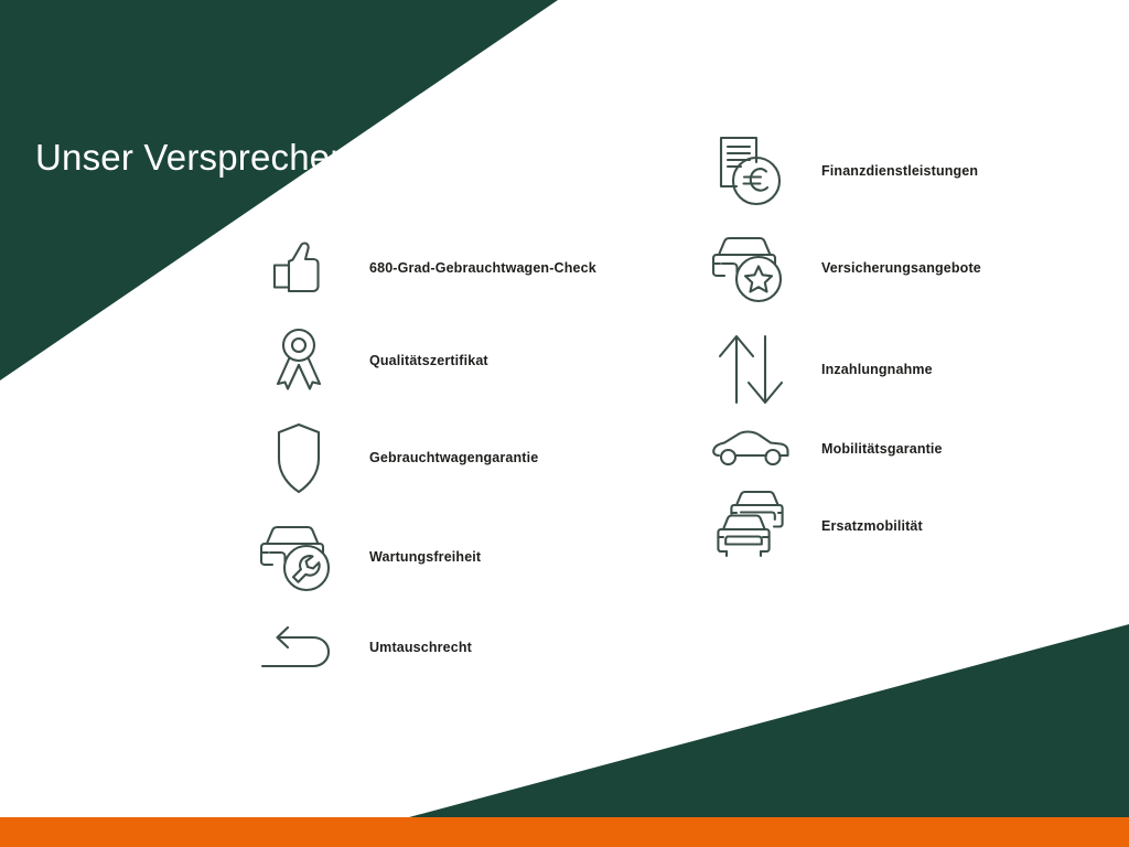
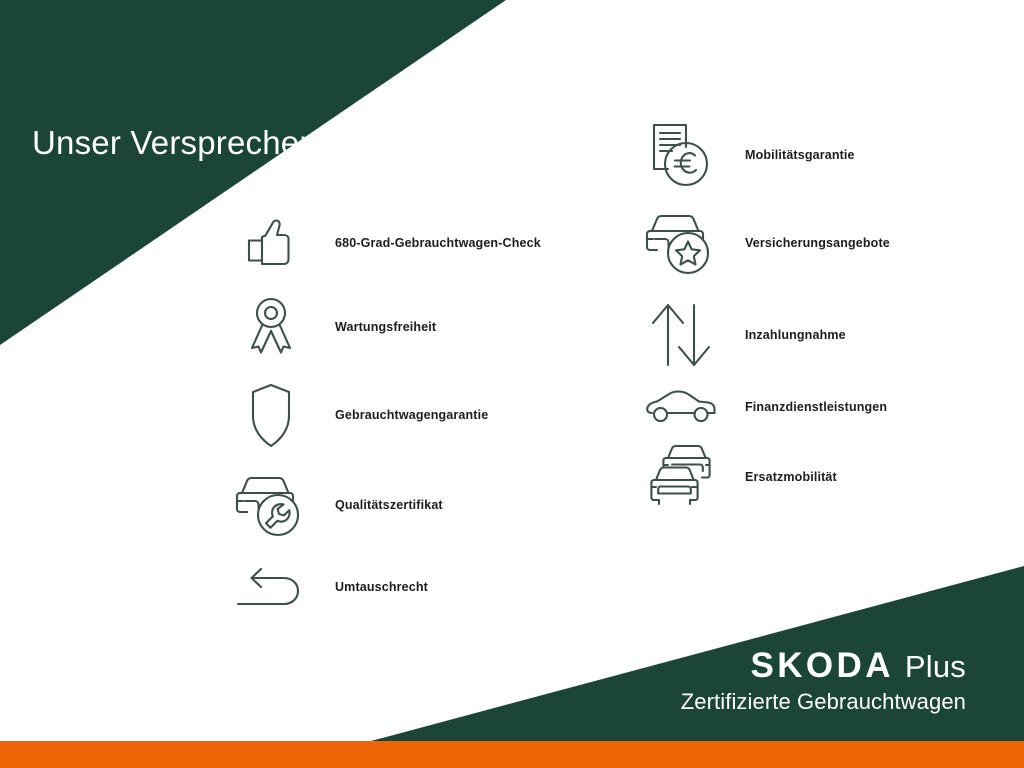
  Unser Versprechen.
  680-Grad-Gebrauchtwagen-Check
- Qualitätszertifikat
+ Wartungsfreiheit
  Gebrauchtwagengarantie
- Wartungsfreiheit
+ Qualitätszertifikat
  Umtauschrecht
- Finanzdienstleistungen
+ Mobilitätsgarantie
  Versicherungsangebote
  Inzahlungnahme
- Mobilitätsgarantie
+ Finanzdienstleistungen
  Ersatzmobilität
+ SKODA
+ Plus
+ Zertifizierte Gebrauchtwagen
